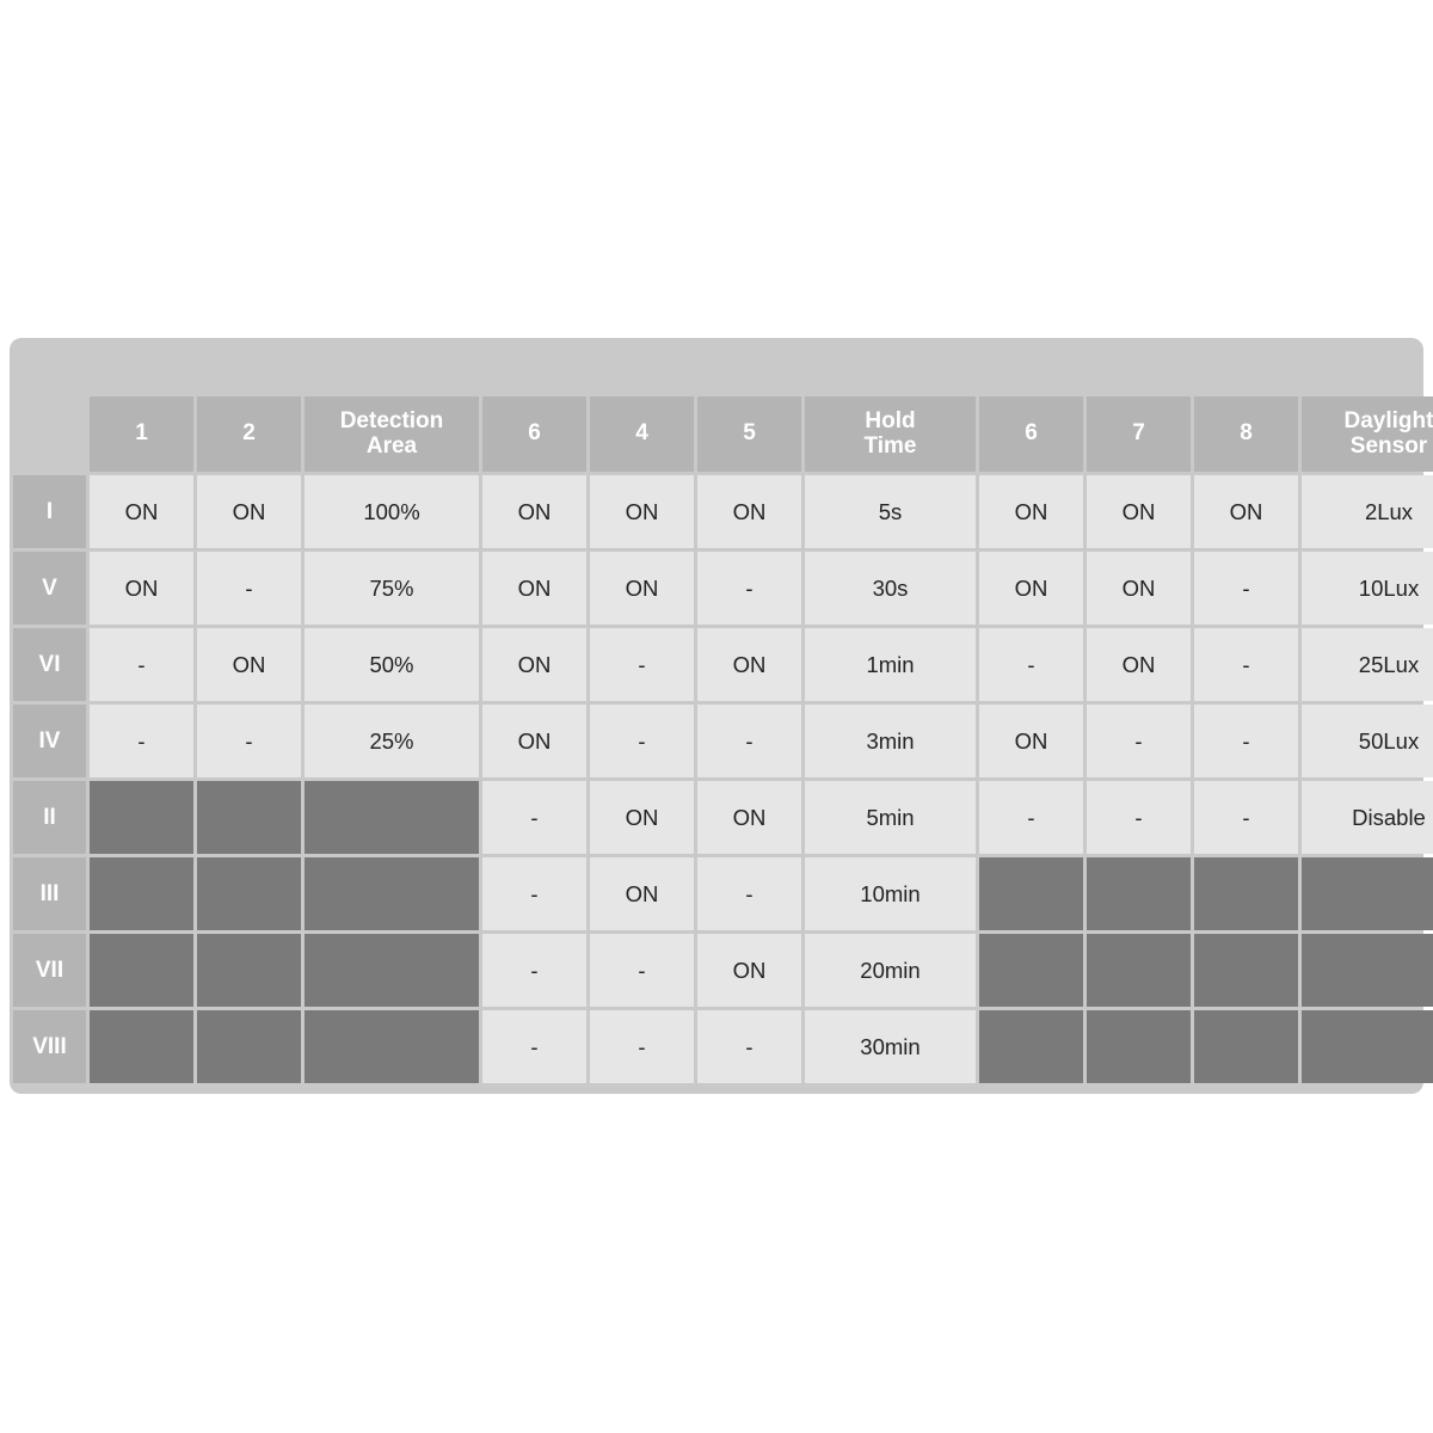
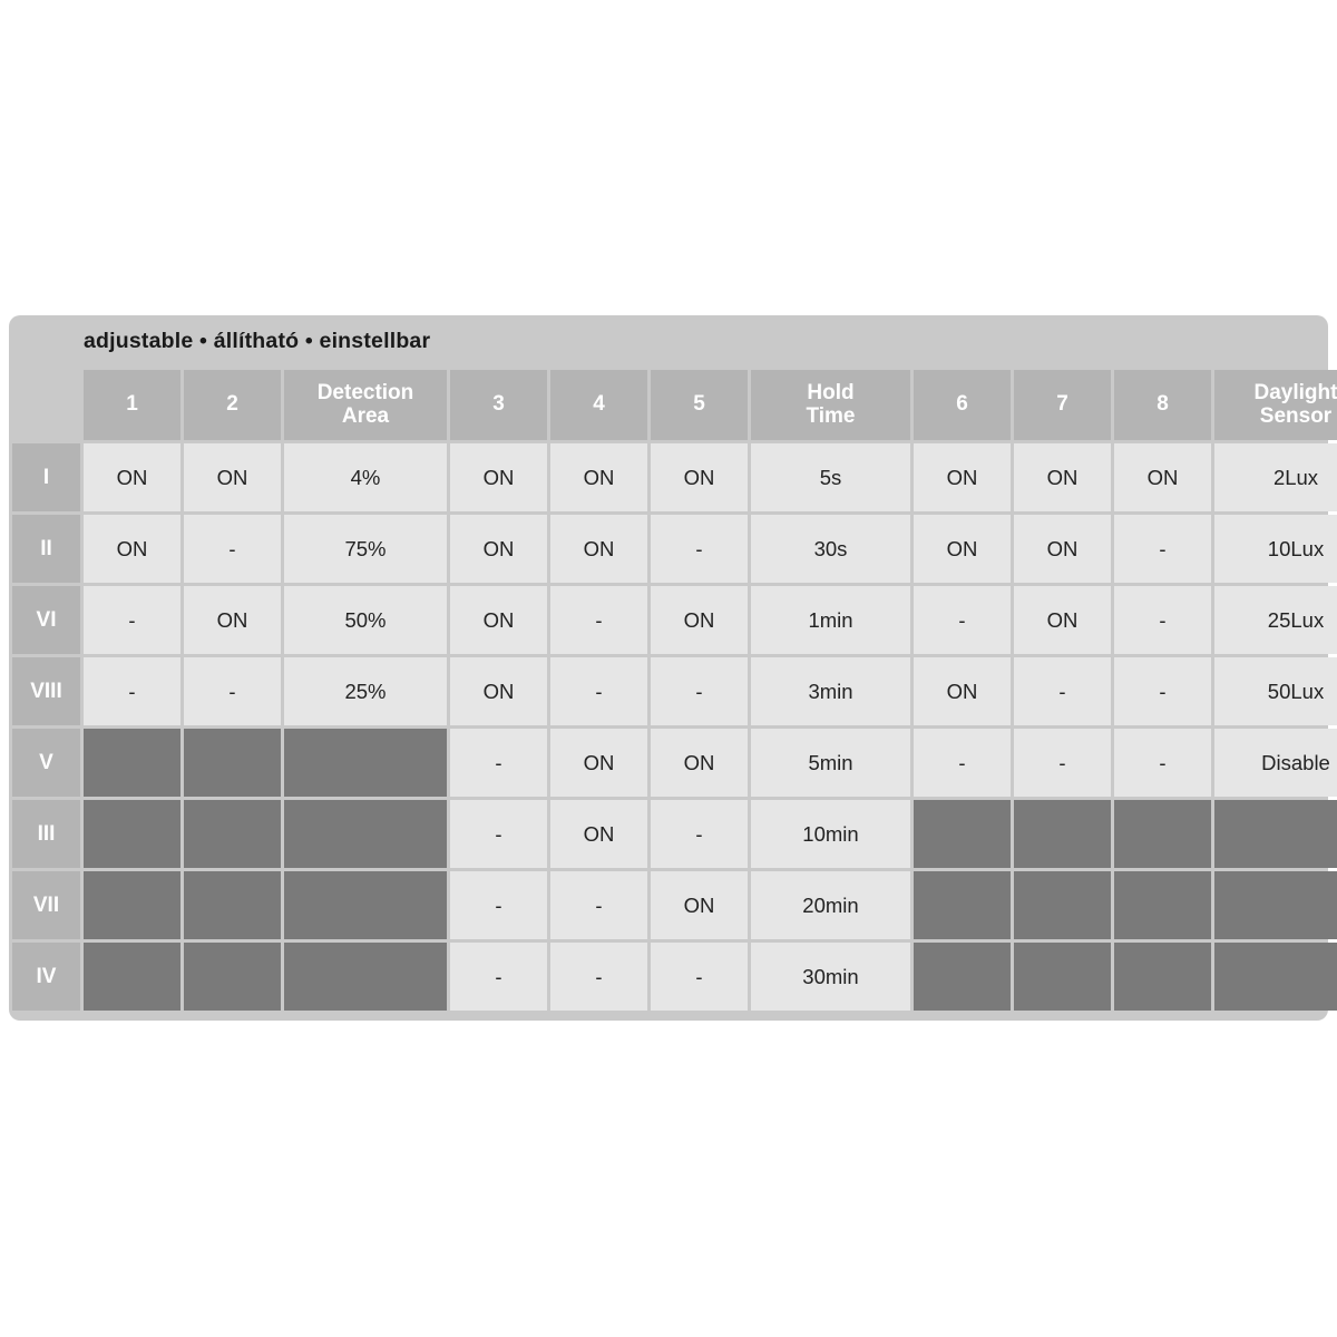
+ adjustable • állítható • einstellbar
- 	1	2	Detection Area	6	4	5	Hold Time	6	7	8	Daylight Sensor
+ 	1	2	Detection Area	3	4	5	Hold Time	6	7	8	Daylight Sensor
- I	ON	ON	100%	ON	ON	ON	5s	ON	ON	ON	2Lux
+ I	ON	ON	4%	ON	ON	ON	5s	ON	ON	ON	2Lux
- V	ON	-	75%	ON	ON	-	30s	ON	ON	-	10Lux
+ II	ON	-	75%	ON	ON	-	30s	ON	ON	-	10Lux
  VI	-	ON	50%	ON	-	ON	1min	-	ON	-	25Lux
- IV	-	-	25%	ON	-	-	3min	ON	-	-	50Lux
+ VIII	-	-	25%	ON	-	-	3min	ON	-	-	50Lux
- II				-	ON	ON	5min	-	-	-	Disable
+ V				-	ON	ON	5min	-	-	-	Disable
  III				-	ON	-	10min
  VII				-	-	ON	20min
- VIII				-	-	-	30min
+ IV				-	-	-	30min
